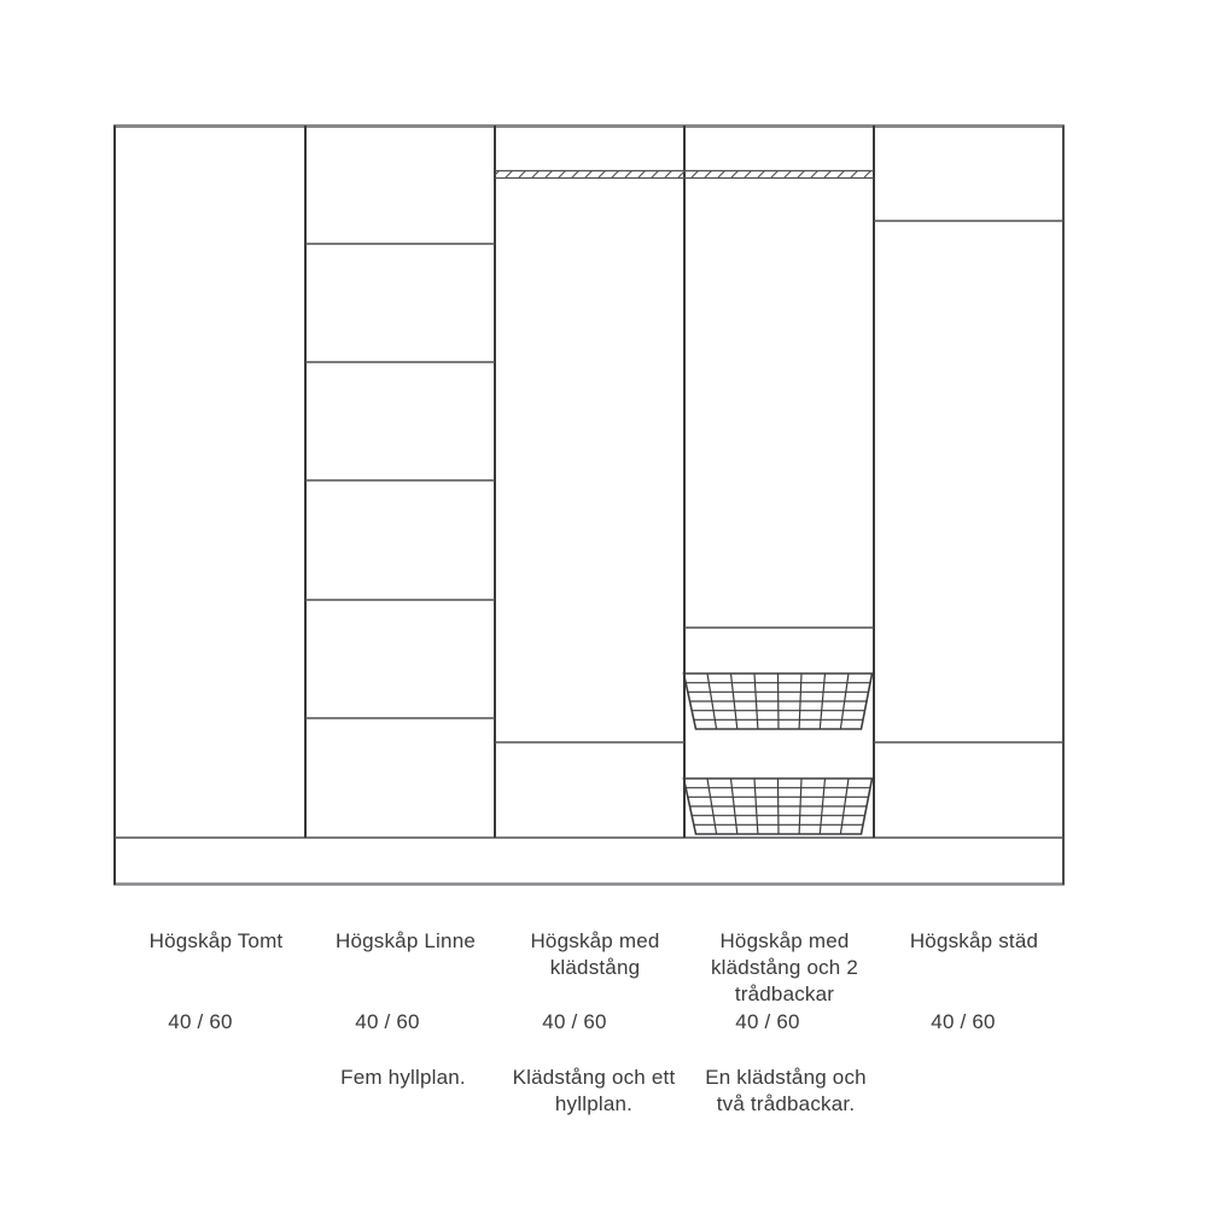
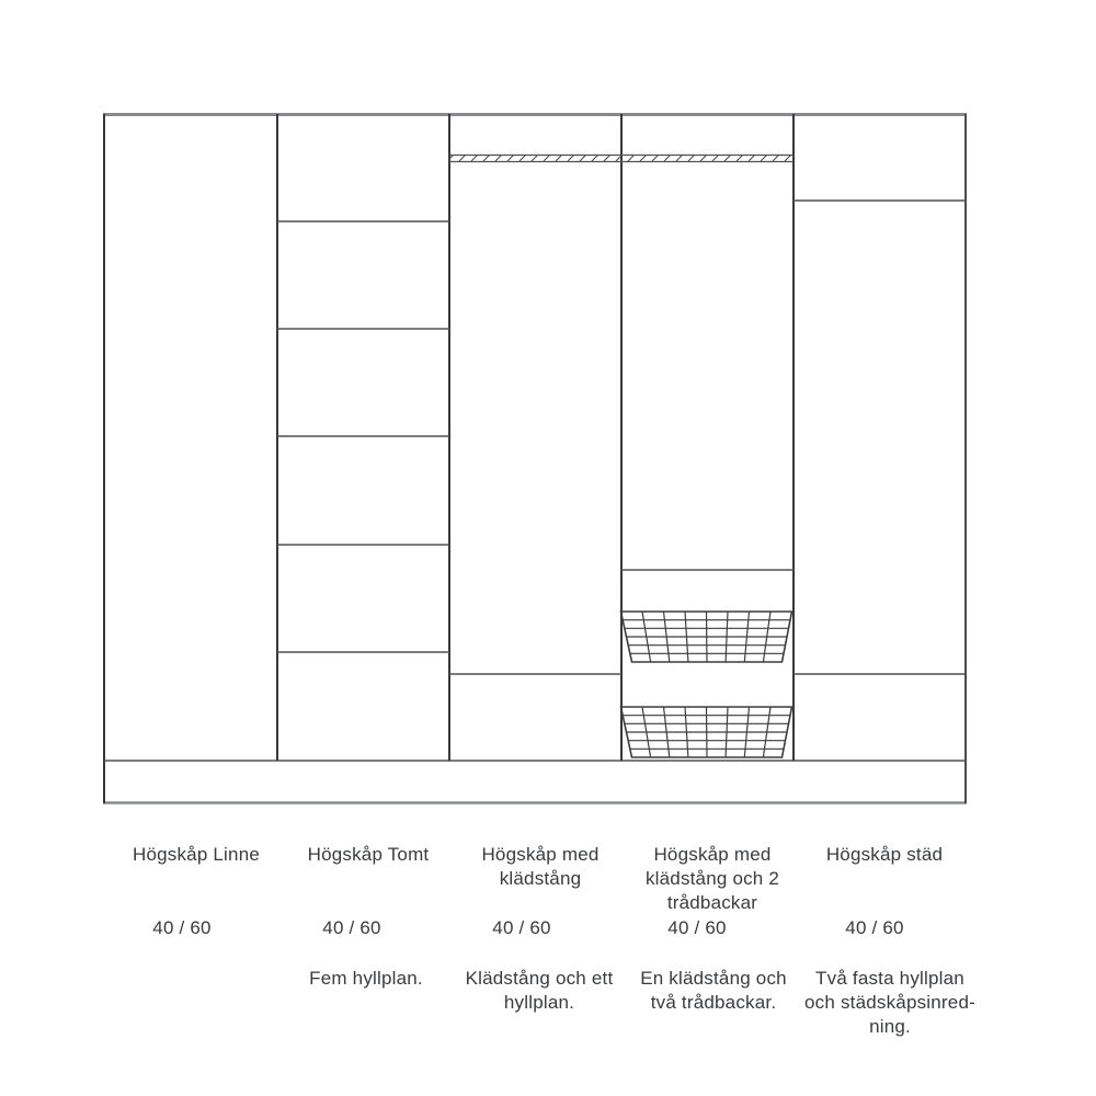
- Högskåp Tomt
+ Högskåp Linne
  40 / 60
- Högskåp Linne
+ Högskåp Tomt
  40 / 60
  Fem hyllplan.
  Högskåp med
  klädstång
  40 / 60
  Klädstång och ett
  hyllplan.
  Högskåp med
  klädstång och 2
  trådbackar
  40 / 60
  En klädstång och
  två trådbackar.
  Högskåp städ
  40 / 60
+ Två fasta hyllplan
+ och städskåpsinred-
+ ning.
